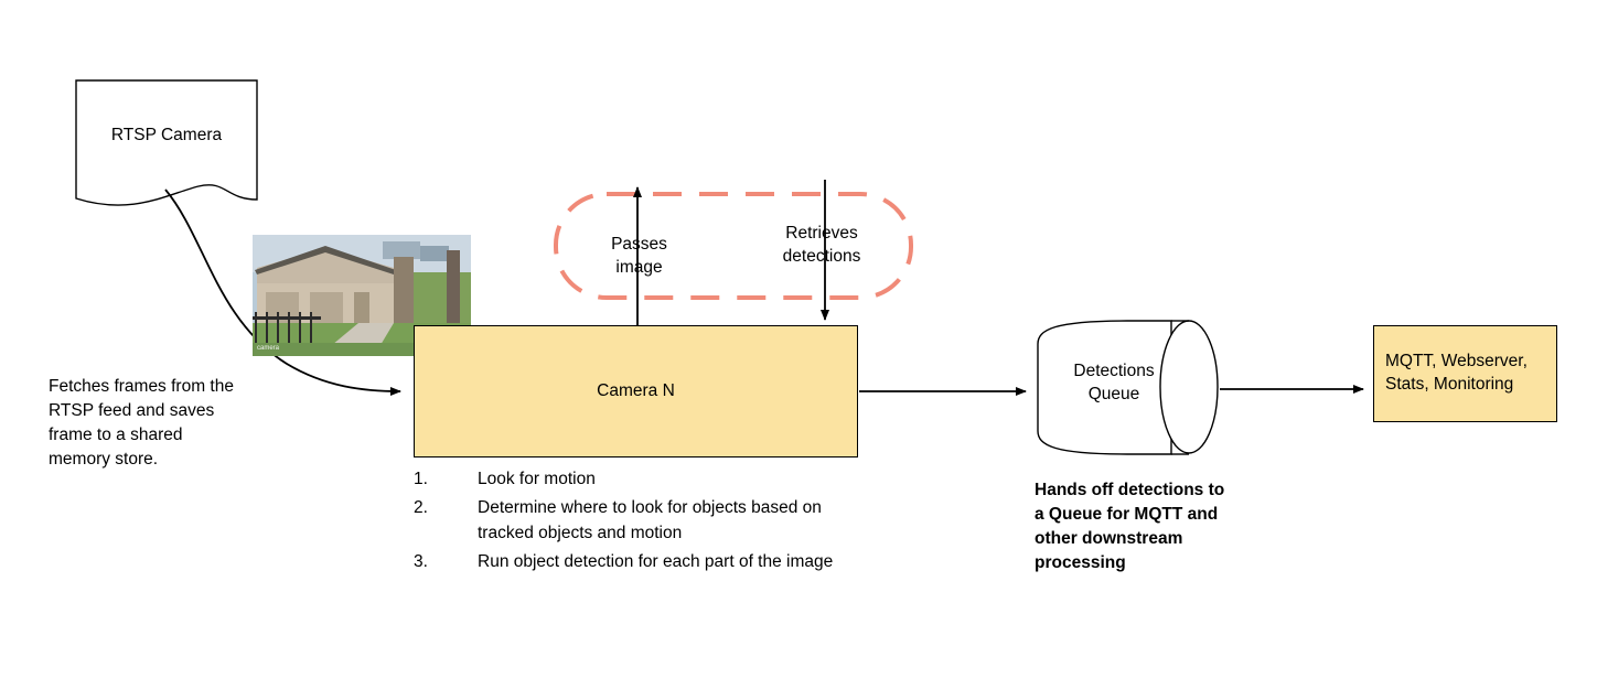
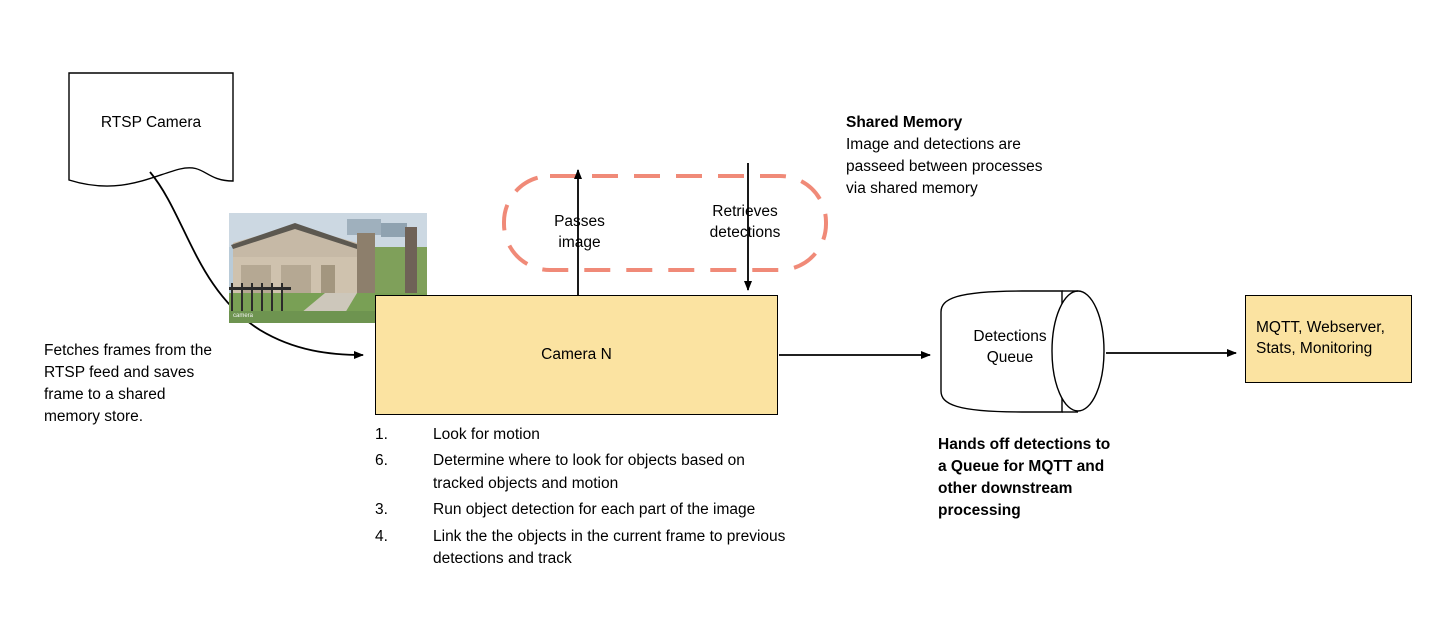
  RTSP Camera
  Passes
  image
  Retrieves
  detections
  Camera N
  Detections
  Queue
  MQTT, Webserver,
  Stats, Monitoring
+ Shared Memory
+ Image and detections are passeed between processes via shared memory
  Fetches frames from the RTSP feed and saves frame to a shared memory store.
  Hands off detections to a Queue for MQTT and other downstream processing
  1.
  Look for motion
- 2.
+ 6.
  Determine where to look for objects based on tracked objects and motion
  3.
  Run object detection for each part of the image
+ 4.
+ Link the the objects in the current frame to previous detections and track
